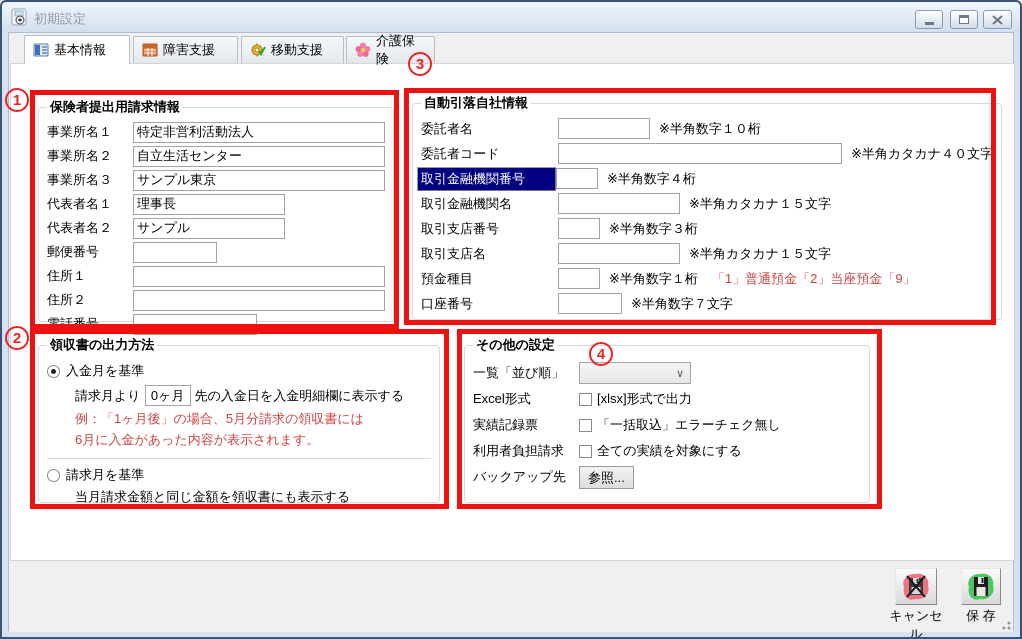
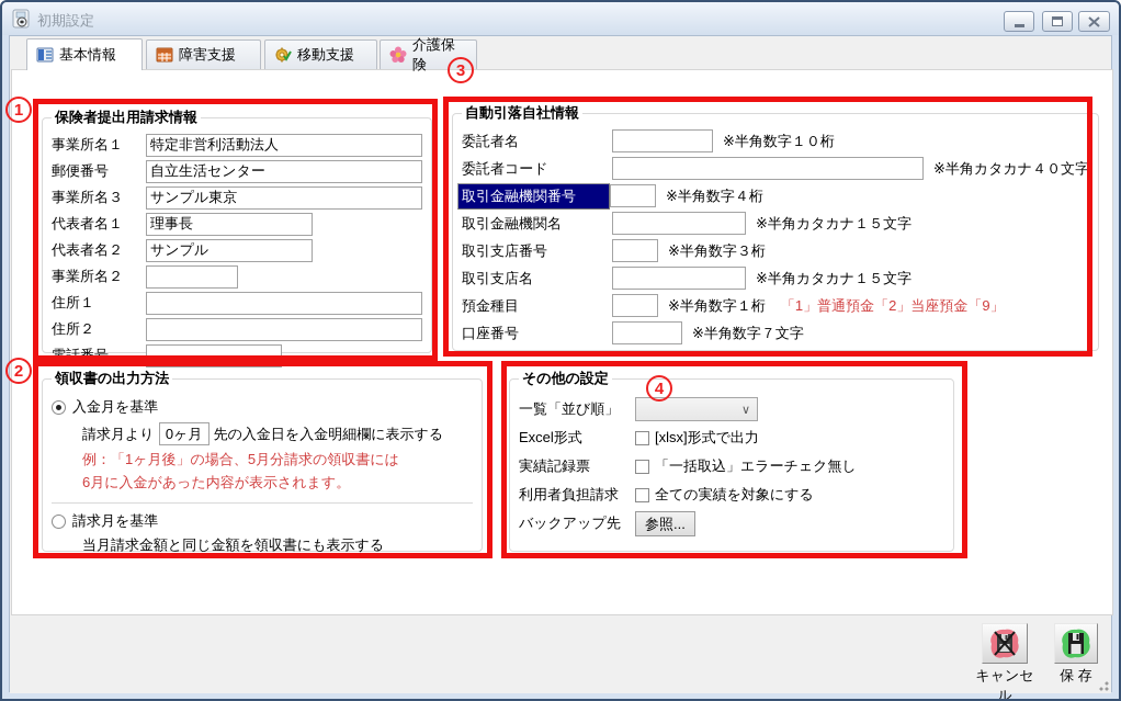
  初期設定
  基本情報
  障害支援
  移動支援
  介護保険
  保険者提出用請求情報
  事業所名１
  特定非営利活動法人
- 事業所名２
+ 郵便番号
  自立生活センター
  事業所名３
  サンプル東京
  代表者名１
  理事長
  代表者名２
  サンプル
- 郵便番号
+ 事業所名２
  住所１
  住所２
  電話番号
  自動引落自社情報
  委託者名
  ※半角数字１０桁
  委託者コード
  ※半角カタカナ４０文字
  取引金融機関番号
  ※半角数字４桁
  取引金融機関名
  ※半角カタカナ１５文字
  取引支店番号
  ※半角数字３桁
  取引支店名
  ※半角カタカナ１５文字
  預金種目
  ※半角数字１桁
  「1」普通預金「2」当座預金「9」
  口座番号
  ※半角数字７文字
  領収書の出力方法
  入金月を基準
  請求月より
  0ヶ月
  先の入金日を入金明細欄に表示する
  例：「1ヶ月後」の場合、5月分請求の領収書には
  6月に入金があった内容が表示されます。
  請求月を基準
  当月請求金額と同じ金額を領収書にも表示する
  その他の設定
  一覧「並び順」
  ∨
  Excel形式
  [xlsx]形式で出力
  実績記録票
  「一括取込」エラーチェク無し
  利用者負担請求
  全ての実績を対象にする
  バックアップ先
  参照...
  キャンセル
  保 存
  1
  2
  3
  4
